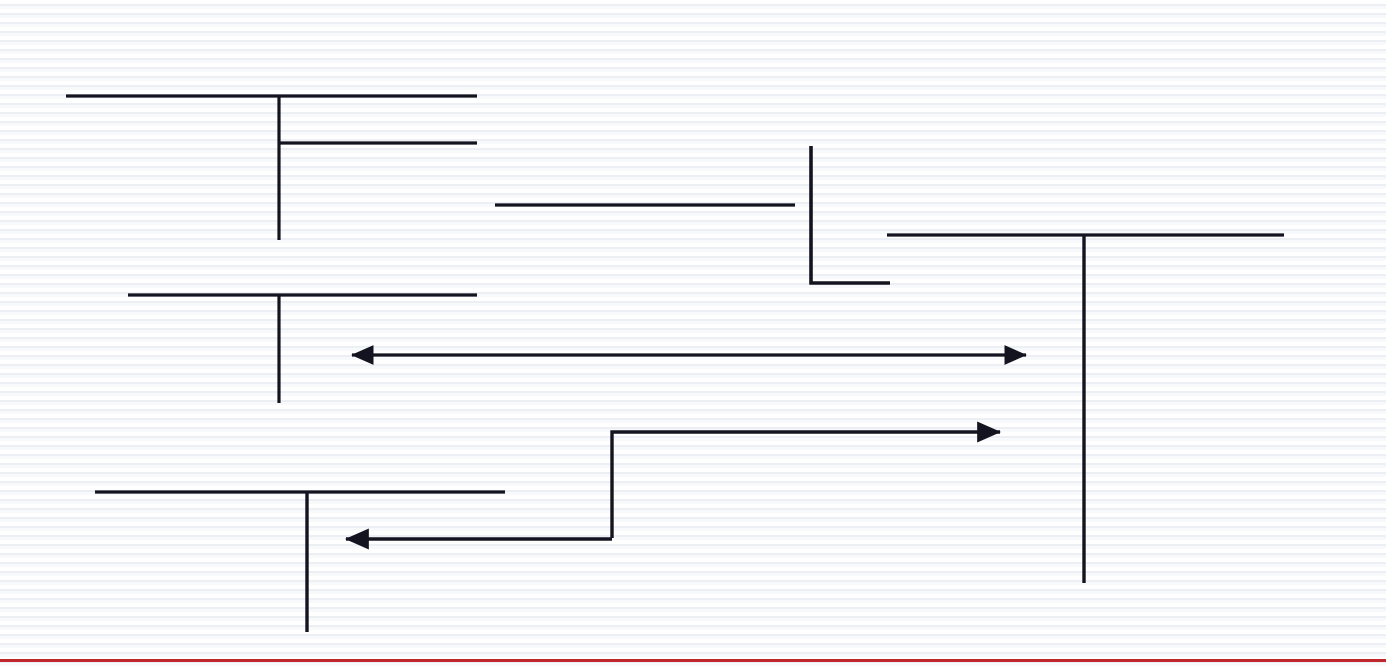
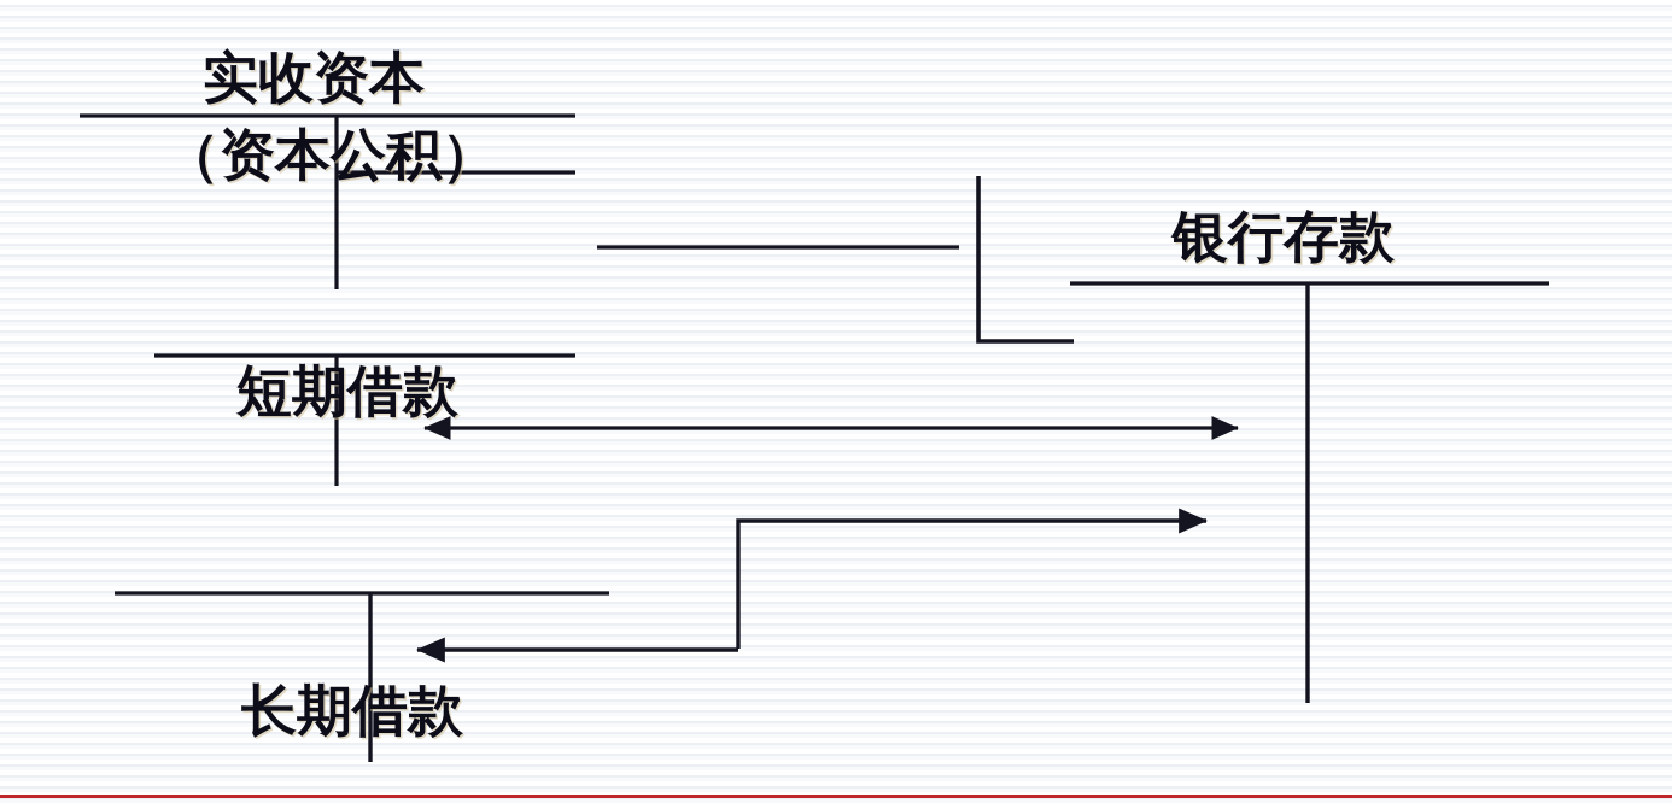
+ 实收资本
+ （资本公积）
+ 银行存款
+ 短期借款
+ 长期借款
